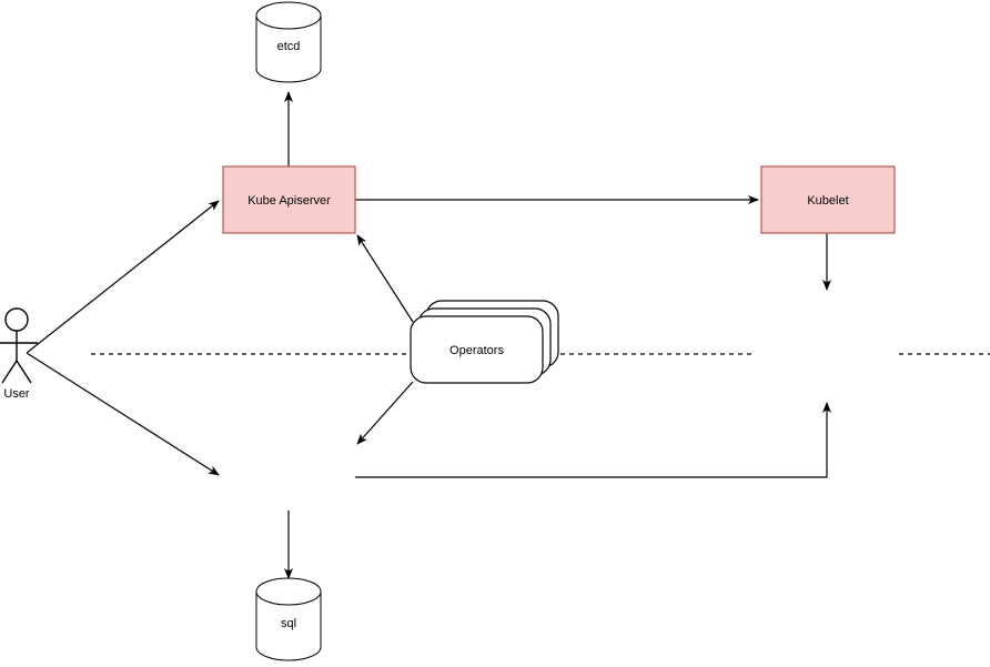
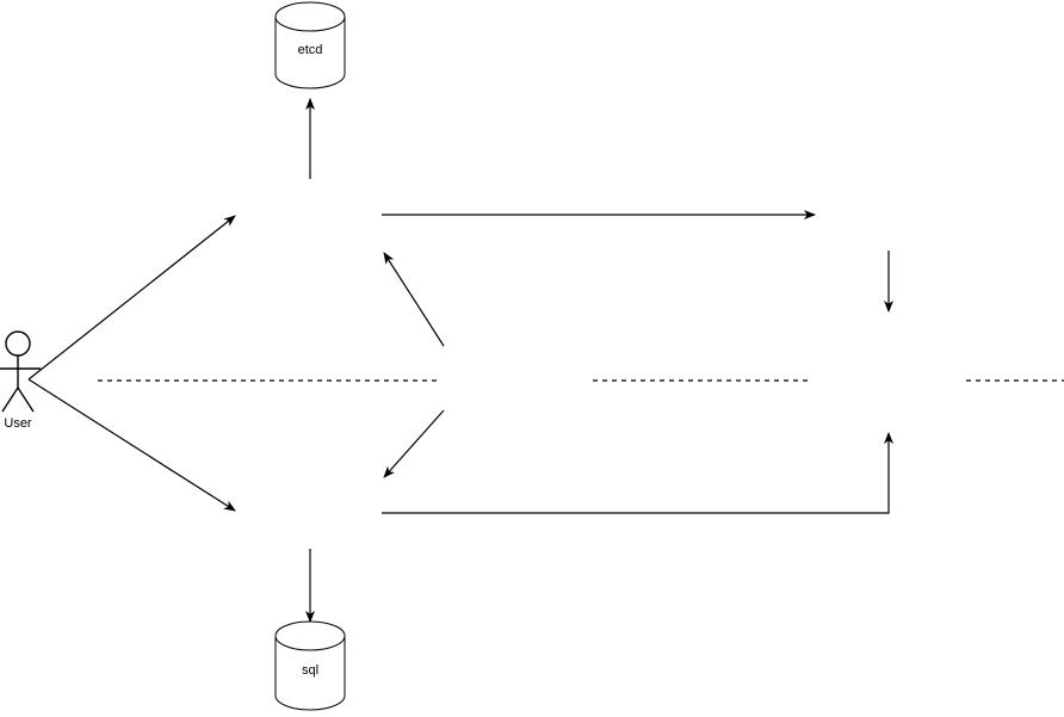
  User
  etcd
- Kube Apiserver
- Kubelet
- Operators
  sql
